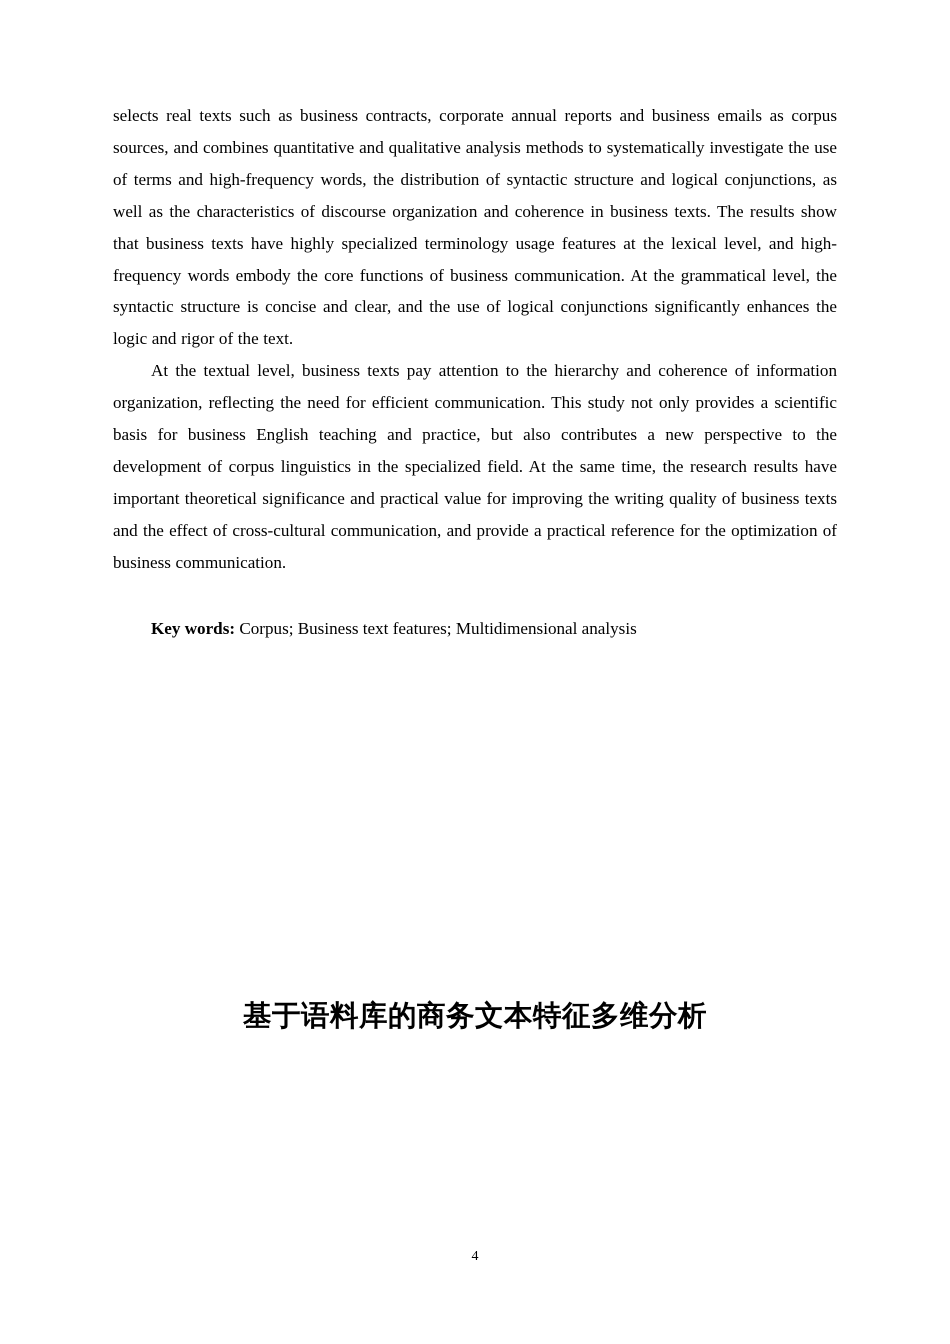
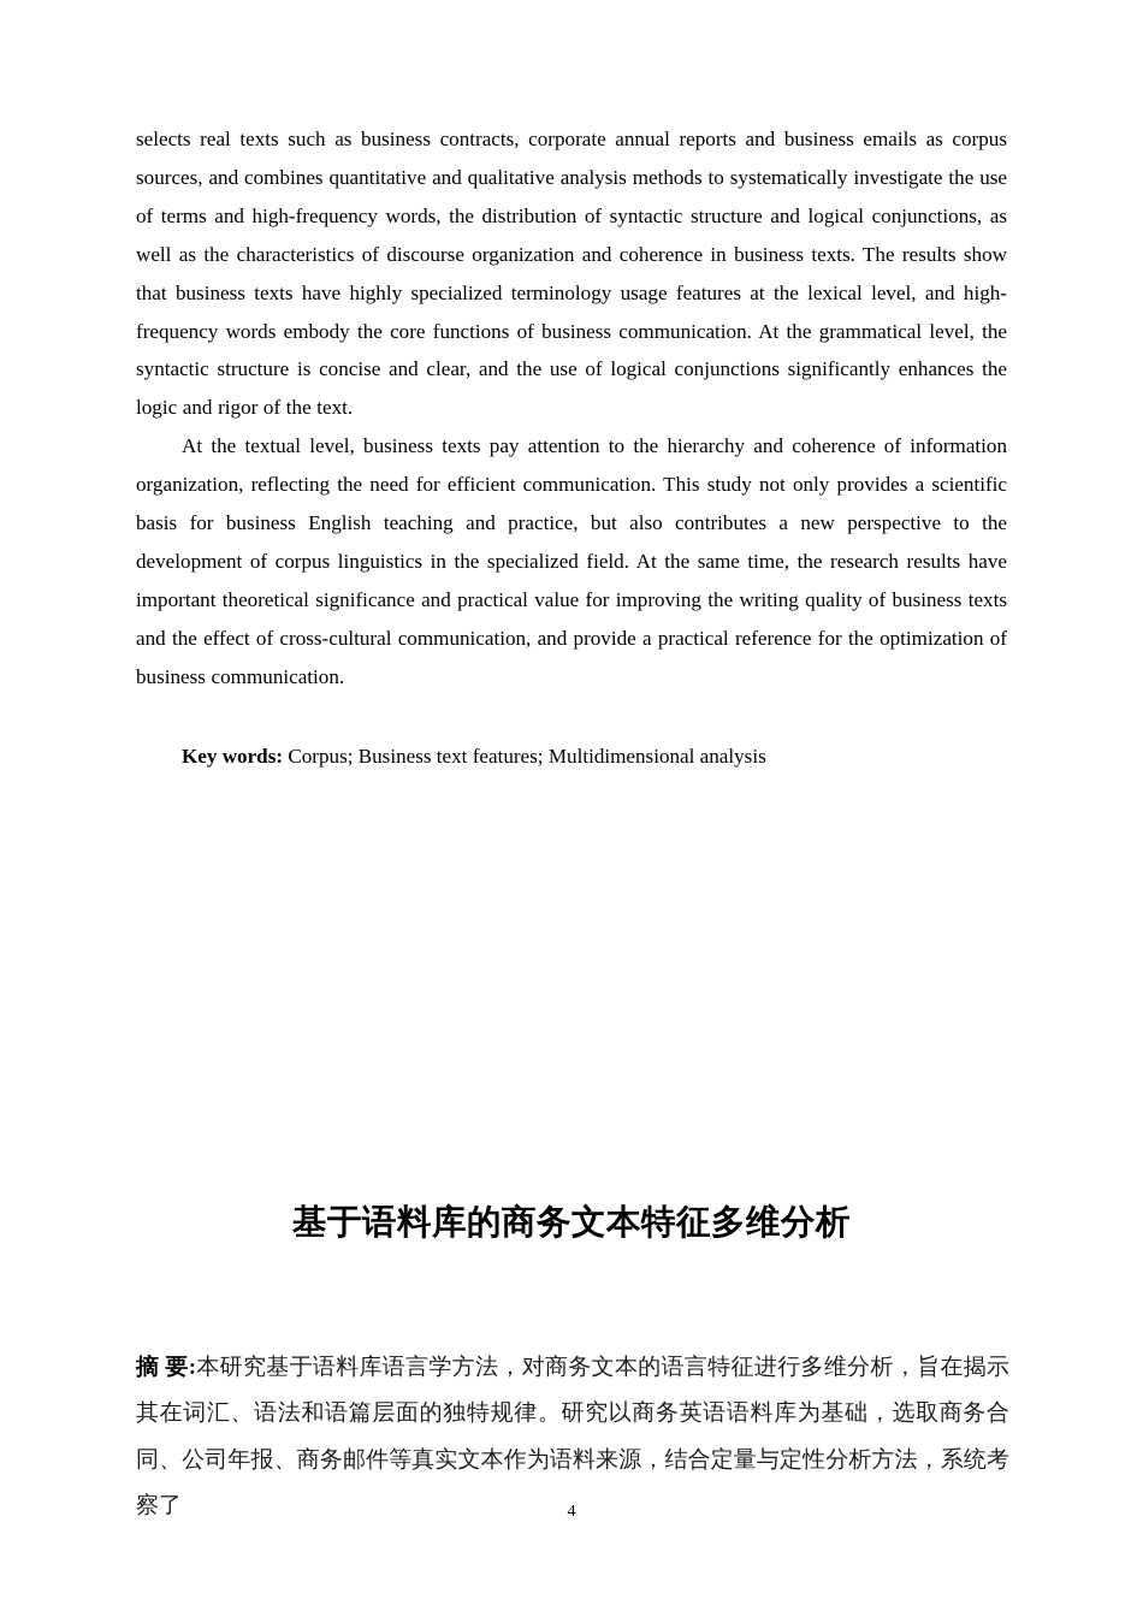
  selects real texts such as business contracts, corporate annual reports and business emails as corpus sources, and combines quantitative and qualitative analysis methods to systematically investigate the use of terms and high-frequency words, the distribution of syntactic structure and logical conjunctions, as well as the characteristics of discourse organization and coherence in business texts. The results show that business texts have highly specialized terminology usage features at the lexical level, and high-frequency words embody the core functions of business communication. At the grammatical level, the syntactic structure is concise and clear, and the use of logical conjunctions significantly enhances the logic and rigor of the text.
  At the textual level, business texts pay attention to the hierarchy and coherence of information organization, reflecting the need for efficient communication. This study not only provides a scientific basis for business English teaching and practice, but also contributes a new perspective to the development of corpus linguistics in the specialized field. At the same time, the research results have important theoretical significance and practical value for improving the writing quality of business texts and the effect of cross-cultural communication, and provide a practical reference for the optimization of business communication.
  Key words: Corpus; Business text features; Multidimensional analysis
  基于语料库的商务文本特征多维分析
+ 摘 要:本研究基于语料库语言学方法，对商务文本的语言特征进行多维分析，旨在揭示其在词汇、语法和语篇层面的独特规律。研究以商务英语语料库为基础，选取商务合同、公司年报、商务邮件等真实文本作为语料来源，结合定量与定性分析方法，系统考察了
  4
